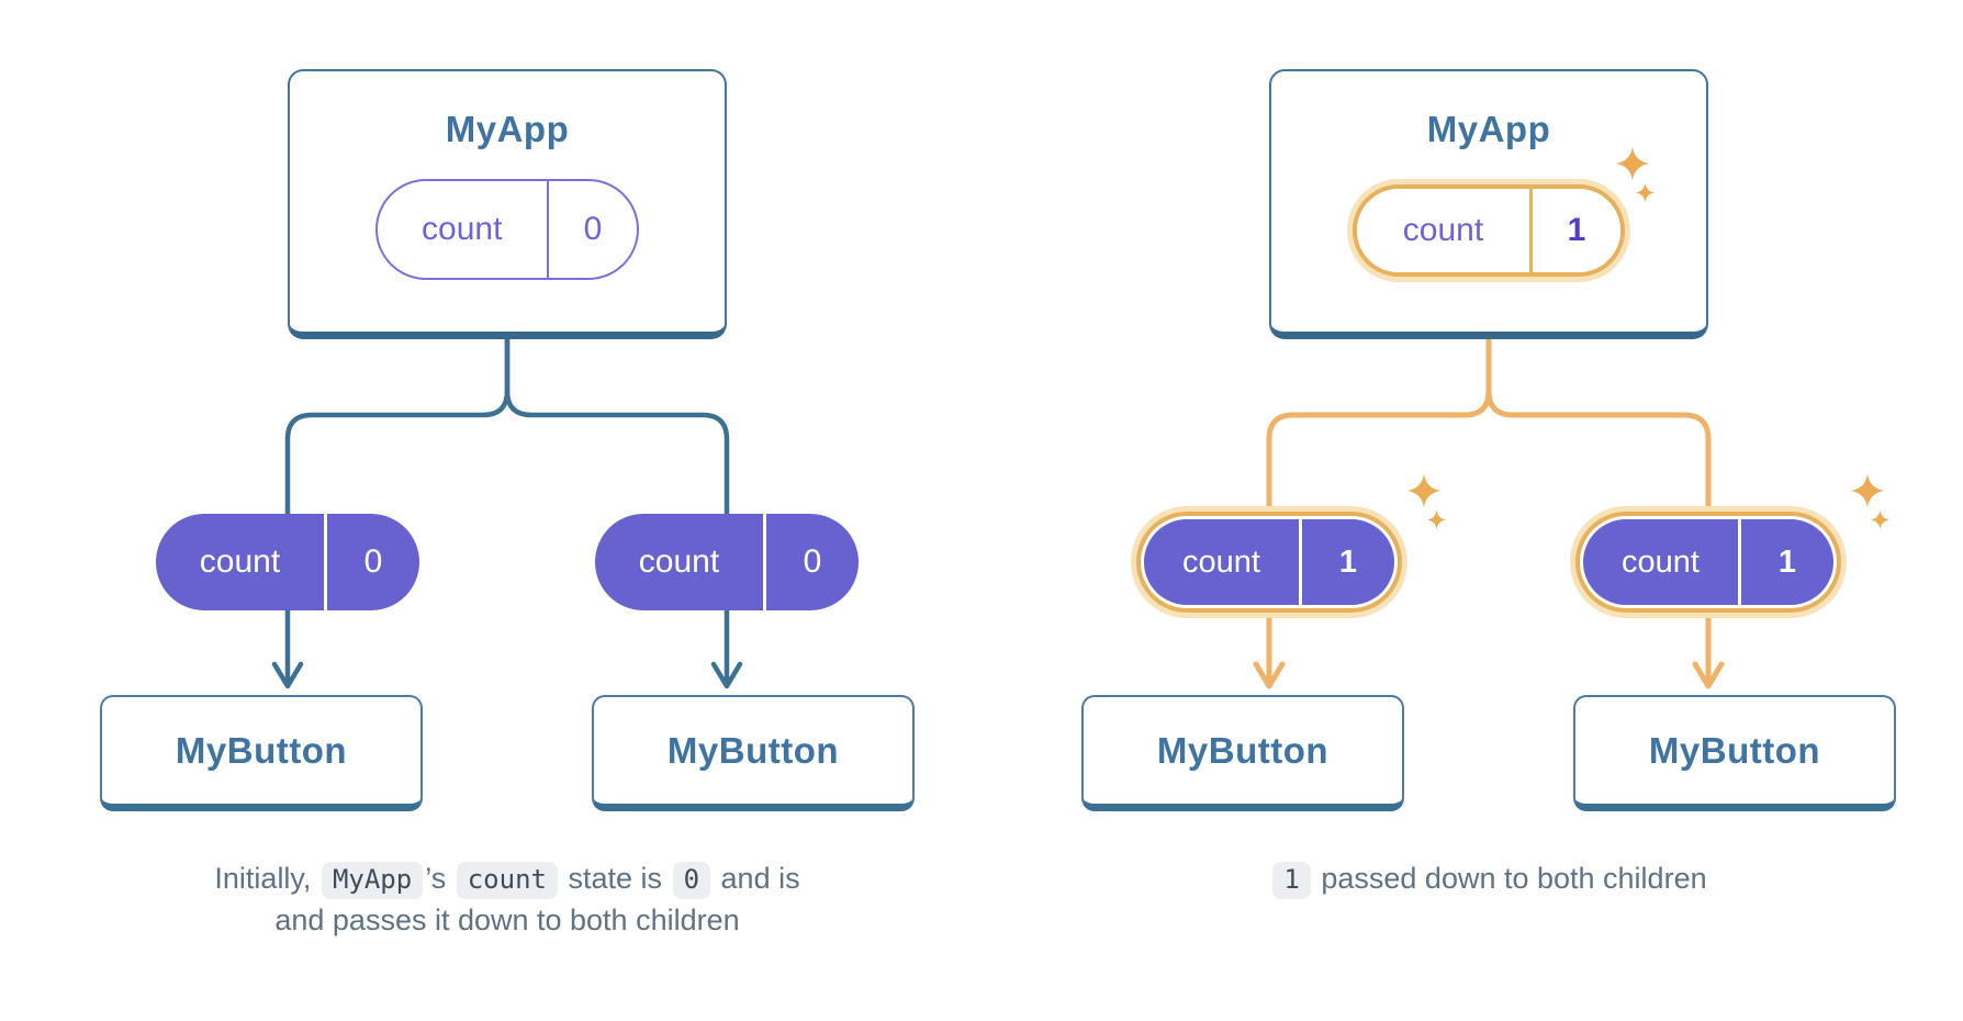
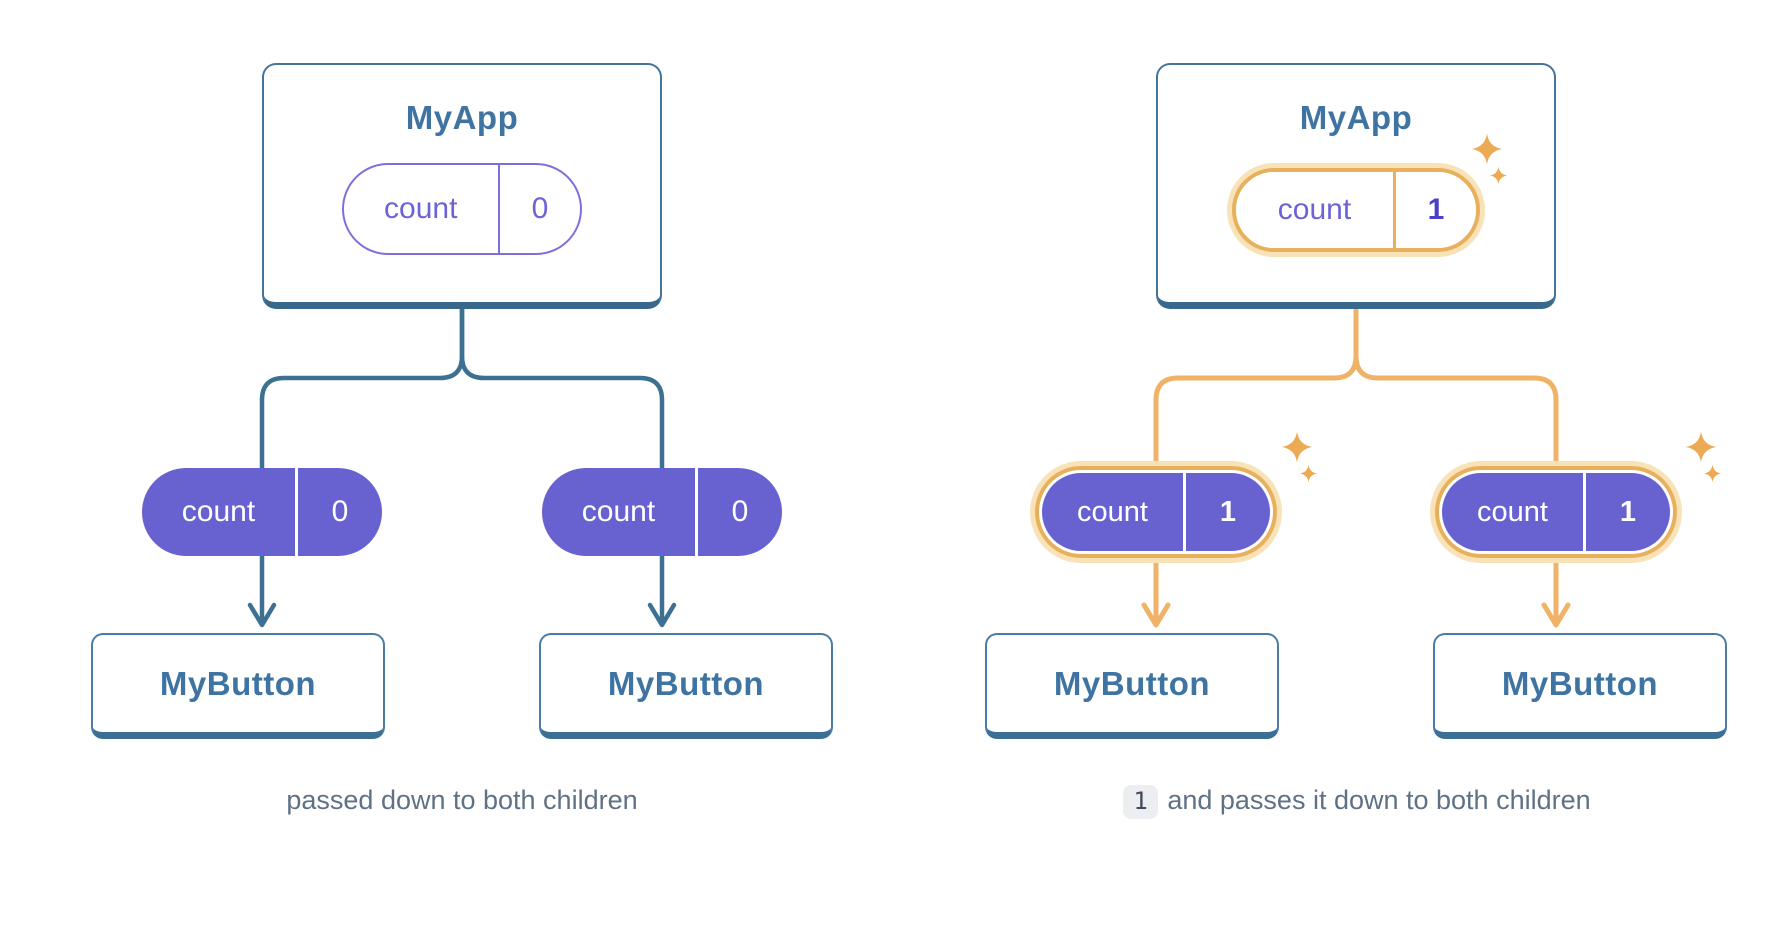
  MyApp
  count
  0
  count
  0
  count
  0
  MyButton
  MyButton
- Initially, MyApp ’s count state is 0 and is
- and passes it down to both children
+ passed down to both children
  MyApp
  count
  1
  count
  1
  count
  1
  MyButton
  MyButton
- 1 passed down to both children
+ 1 and passes it down to both children
